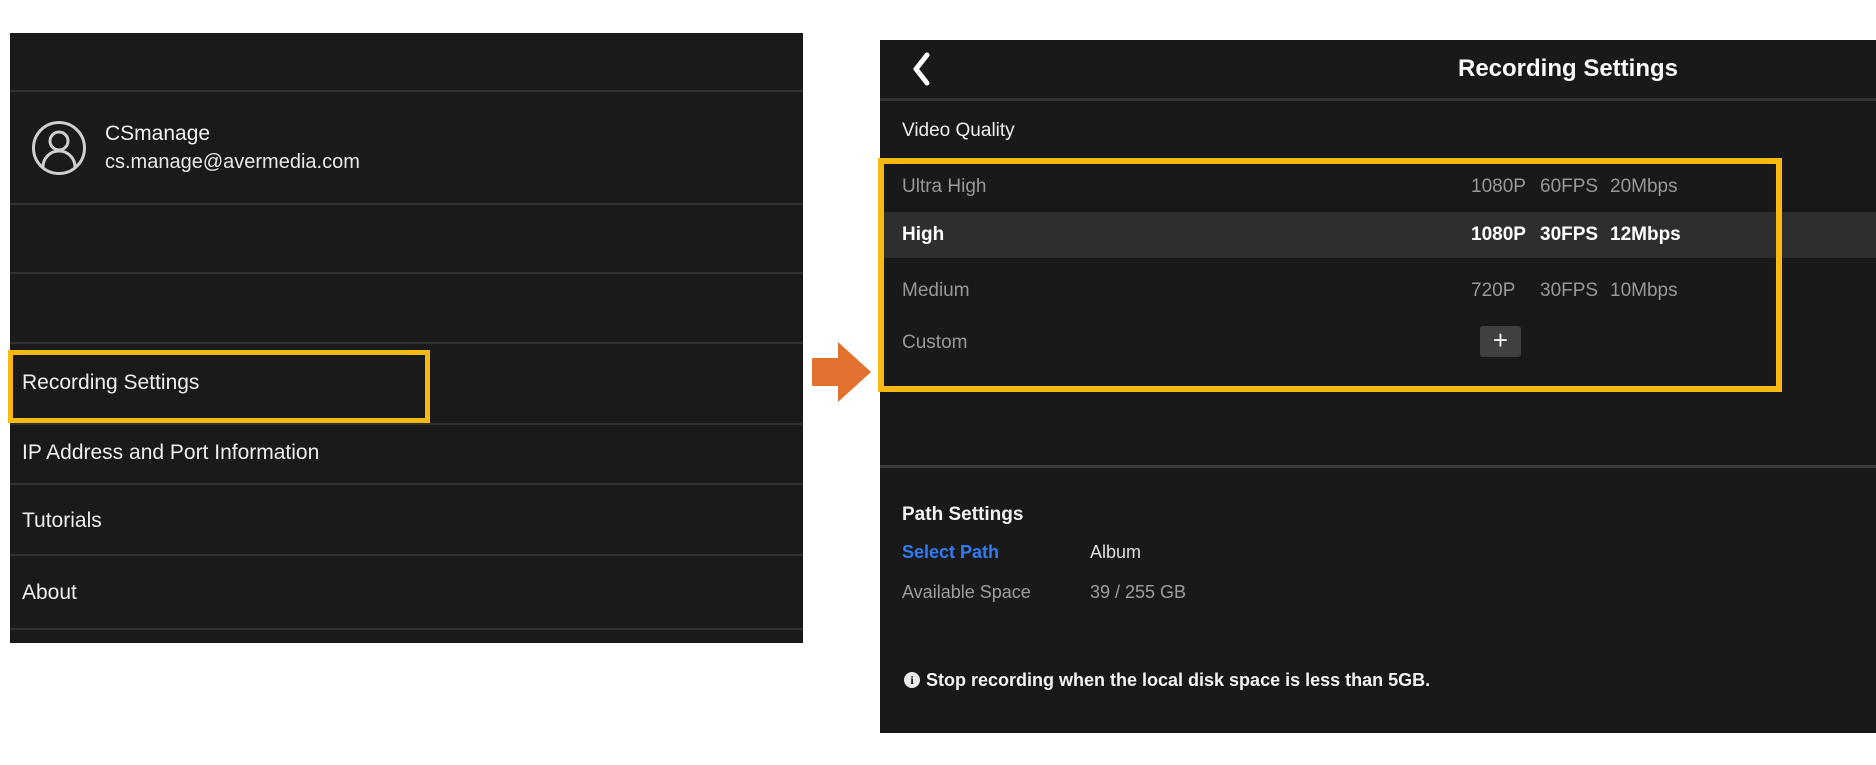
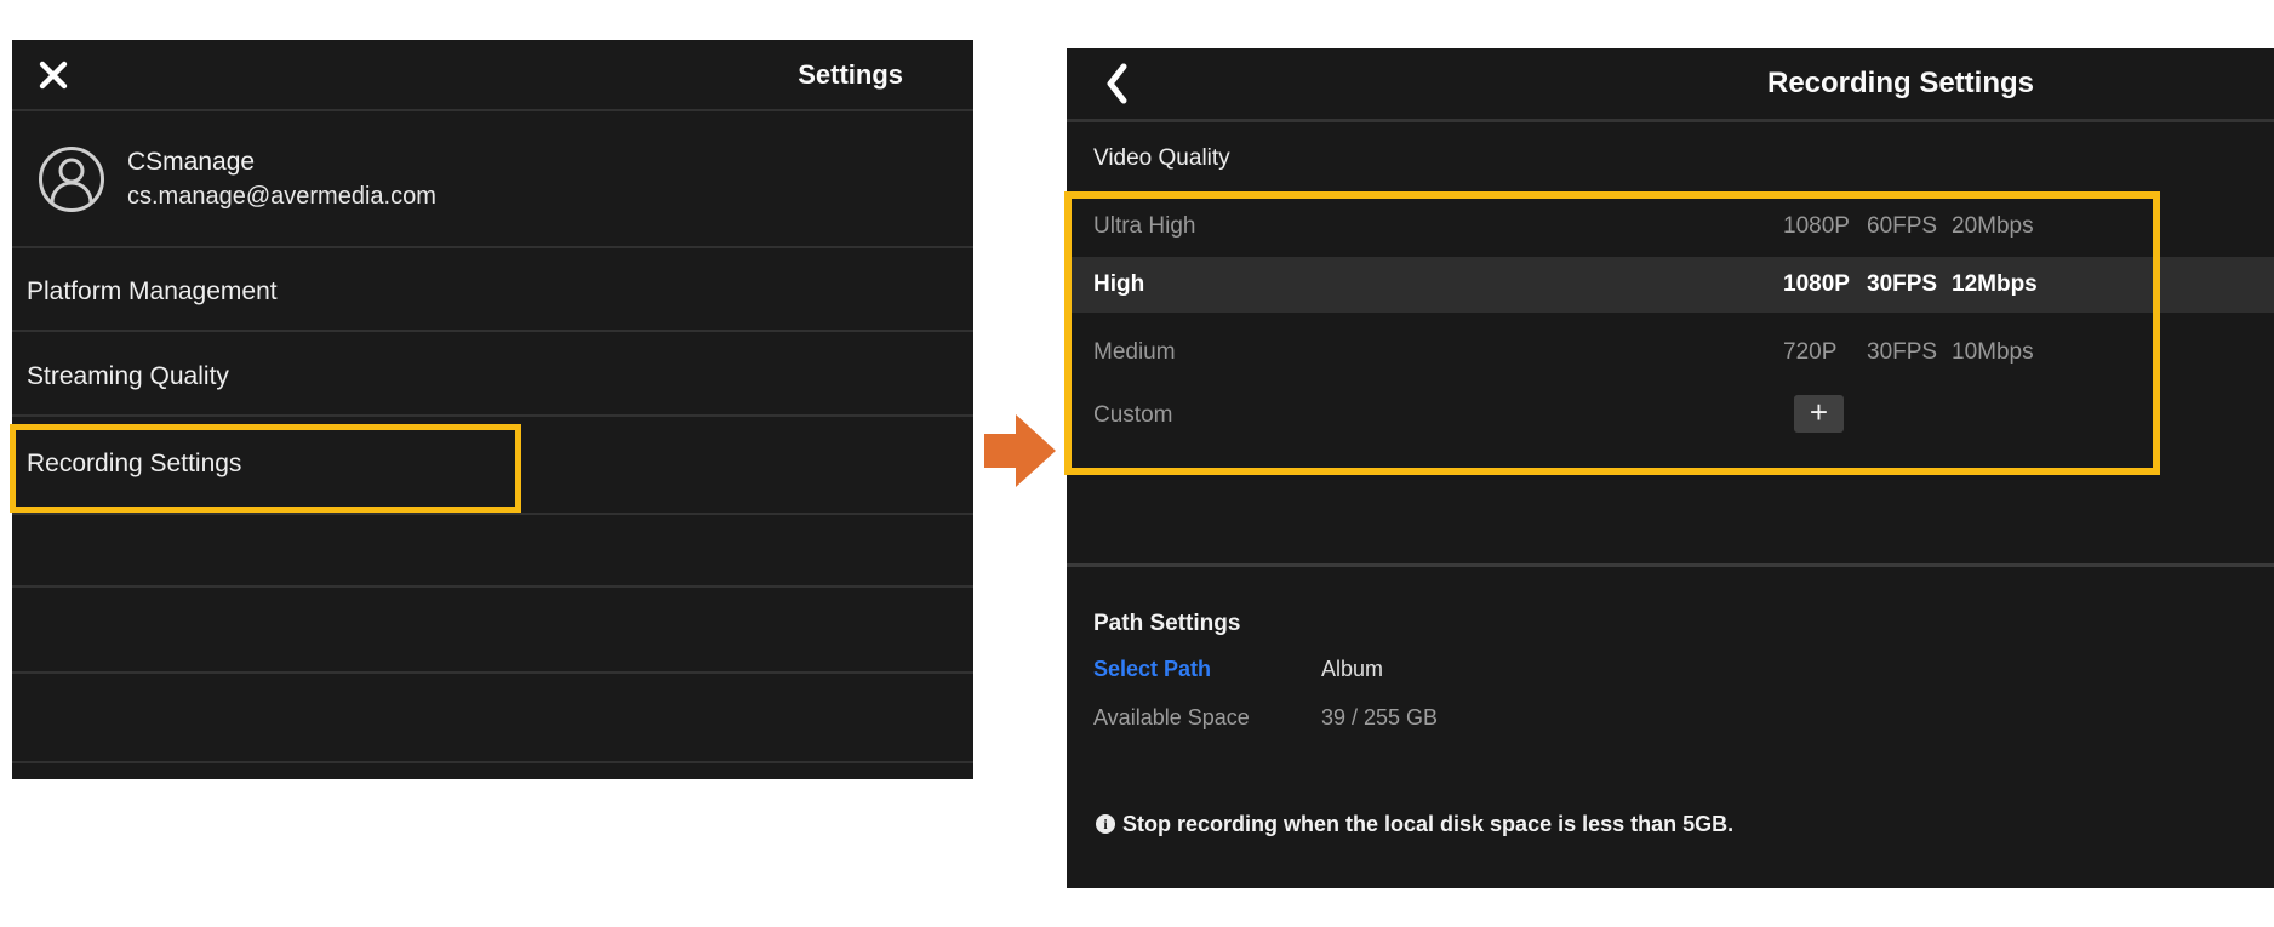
+ Settings
  CSmanage
  cs.manage@avermedia.com
+ Platform Management
+ Streaming Quality
  Recording Settings
- IP Address and Port Information
- Tutorials
- About
  Recording Settings
  Video Quality
  Ultra High
  1080P
  60FPS
  20Mbps
  High
  1080P
  30FPS
  12Mbps
  Medium
  720P
  30FPS
  10Mbps
  Custom
  +
  Path Settings
  Select Path
  Album
  Available Space
  39 / 255 GB
  i
  Stop recording when the local disk space is less than 5GB.
